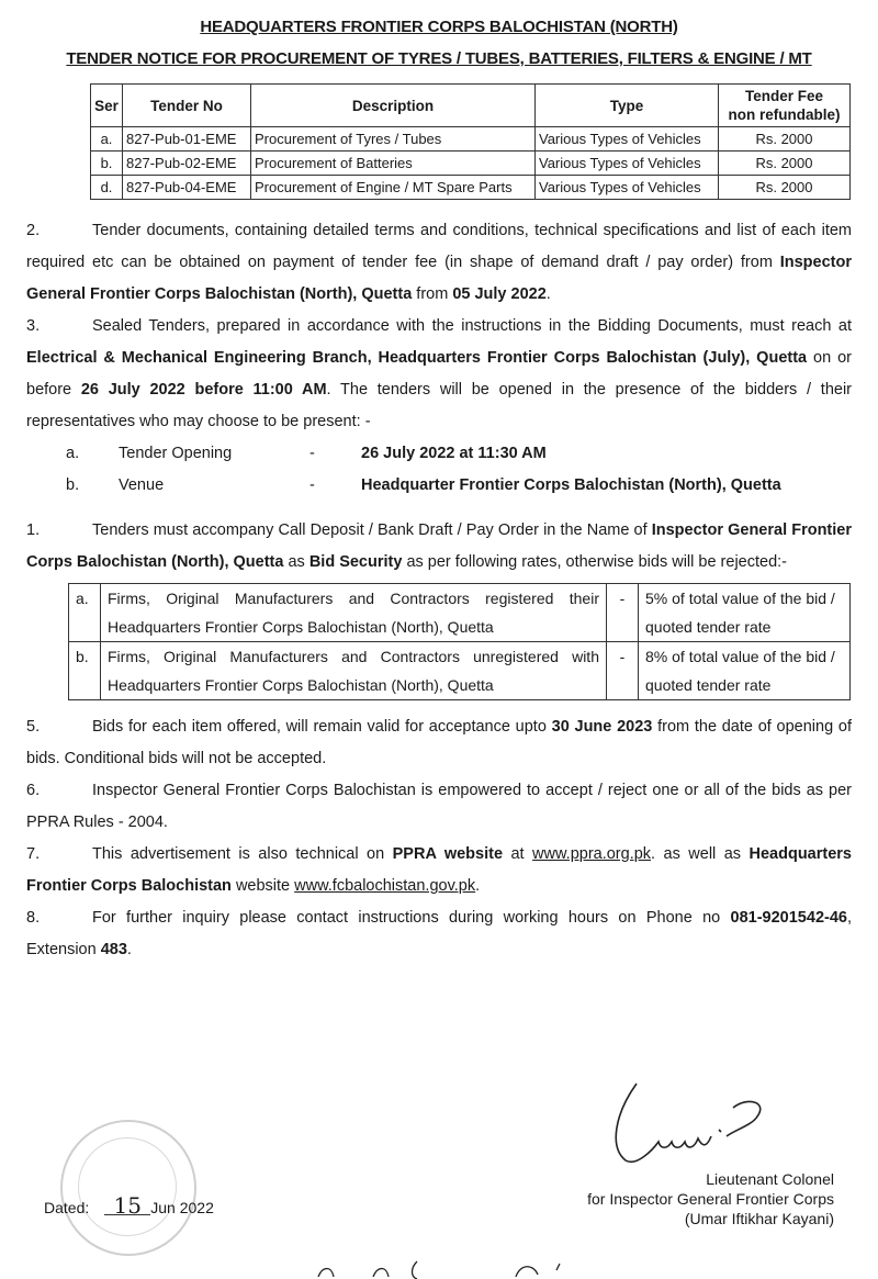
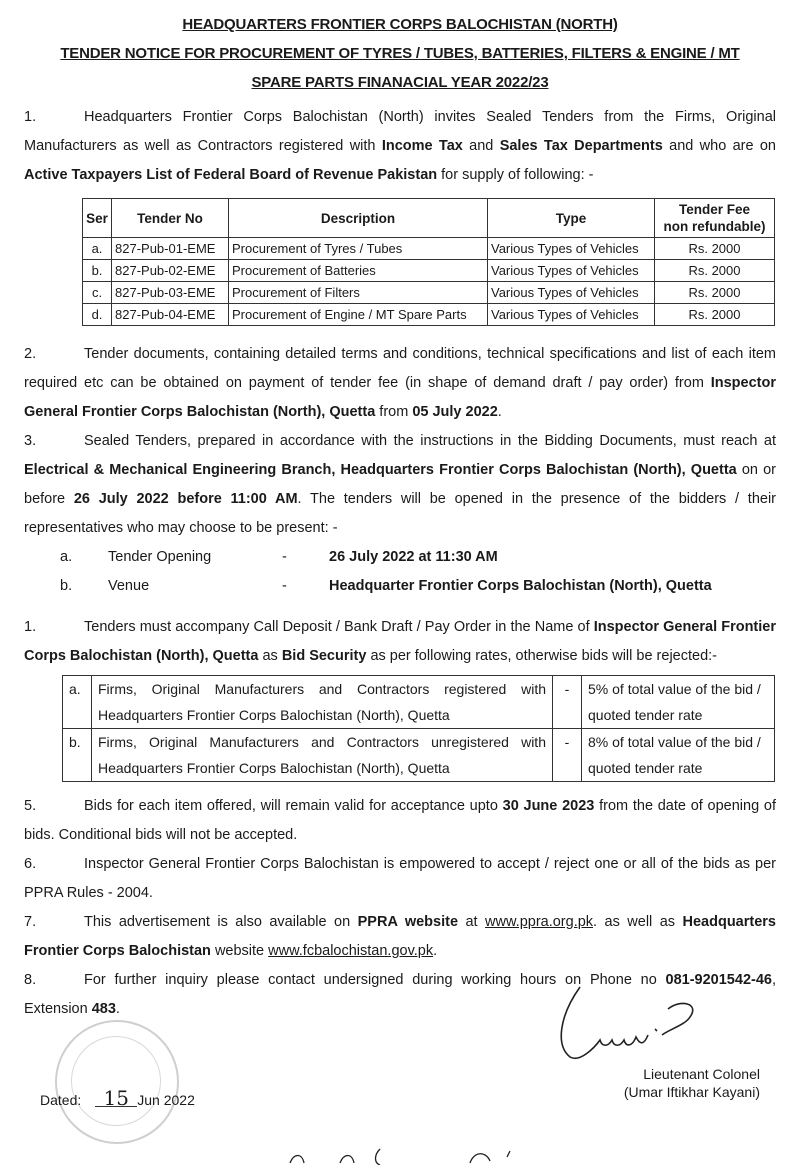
  HEADQUARTERS FRONTIER CORPS BALOCHISTAN (NORTH)
  TENDER NOTICE FOR PROCUREMENT OF TYRES / TUBES, BATTERIES, FILTERS & ENGINE / MT
+ SPARE PARTS FINANACIAL YEAR 2022/23
+ 1. Headquarters Frontier Corps Balochistan (North) invites Sealed Tenders from the Firms, Original Manufacturers as well as Contractors registered with Income Tax and Sales Tax Departments and who are on Active Taxpayers List of Federal Board of Revenue Pakistan for supply of following: -
  Ser	Tender No	Description	Type	Tender Feenon refundable)
  a.	827-Pub-01-EME	Procurement of Tyres / Tubes	Various Types of Vehicles	Rs. 2000
  b.	827-Pub-02-EME	Procurement of Batteries	Various Types of Vehicles	Rs. 2000
+ c.	827-Pub-03-EME	Procurement of Filters	Various Types of Vehicles	Rs. 2000
  d.	827-Pub-04-EME	Procurement of Engine / MT Spare Parts	Various Types of Vehicles	Rs. 2000
  2. Tender documents, containing detailed terms and conditions, technical specifications and list of each item required etc can be obtained on payment of tender fee (in shape of demand draft / pay order) from Inspector General Frontier Corps Balochistan (North), Quetta from 05 July 2022.
- 3. Sealed Tenders, prepared in accordance with the instructions in the Bidding Documents, must reach at Electrical & Mechanical Engineering Branch, Headquarters Frontier Corps Balochistan (July), Quetta on or before 26 July 2022 before 11:00 AM. The tenders will be opened in the presence of the bidders / their representatives who may choose to be present: -
+ 3. Sealed Tenders, prepared in accordance with the instructions in the Bidding Documents, must reach at Electrical & Mechanical Engineering Branch, Headquarters Frontier Corps Balochistan (North), Quetta on or before 26 July 2022 before 11:00 AM. The tenders will be opened in the presence of the bidders / their representatives who may choose to be present: -
  a.
  Tender Opening
  -
  26 July 2022 at 11:30 AM
  b.
  Venue
  -
  Headquarter Frontier Corps Balochistan (North), Quetta
  1. Tenders must accompany Call Deposit / Bank Draft / Pay Order in the Name of Inspector General Frontier Corps Balochistan (North), Quetta as Bid Security as per following rates, otherwise bids will be rejected:-
- a.	Firms, Original Manufacturers and Contractors registered their Headquarters Frontier Corps Balochistan (North), Quetta	-	5% of total value of the bid / quoted tender rate
+ a.	Firms, Original Manufacturers and Contractors registered with Headquarters Frontier Corps Balochistan (North), Quetta	-	5% of total value of the bid / quoted tender rate
  b.	Firms, Original Manufacturers and Contractors unregistered with Headquarters Frontier Corps Balochistan (North), Quetta	-	8% of total value of the bid / quoted tender rate
  5. Bids for each item offered, will remain valid for acceptance upto 30 June 2023 from the date of opening of bids. Conditional bids will not be accepted.
  6. Inspector General Frontier Corps Balochistan is empowered to accept / reject one or all of the bids as per PPRA Rules - 2004.
- 7. This advertisement is also technical on PPRA website at www.ppra.org.pk. as well as Headquarters Frontier Corps Balochistan website www.fcbalochistan.gov.pk.
+ 7. This advertisement is also available on PPRA website at www.ppra.org.pk. as well as Headquarters Frontier Corps Balochistan website www.fcbalochistan.gov.pk.
- 8. For further inquiry please contact instructions during working hours on Phone no 081-9201542-46, Extension 483.
+ 8. For further inquiry please contact undersigned during working hours on Phone no 081-9201542-46, Extension 483.
  Dated: 15 Jun 2022
  Lieutenant Colonel
- for Inspector General Frontier Corps
  (Umar Iftikhar Kayani)
